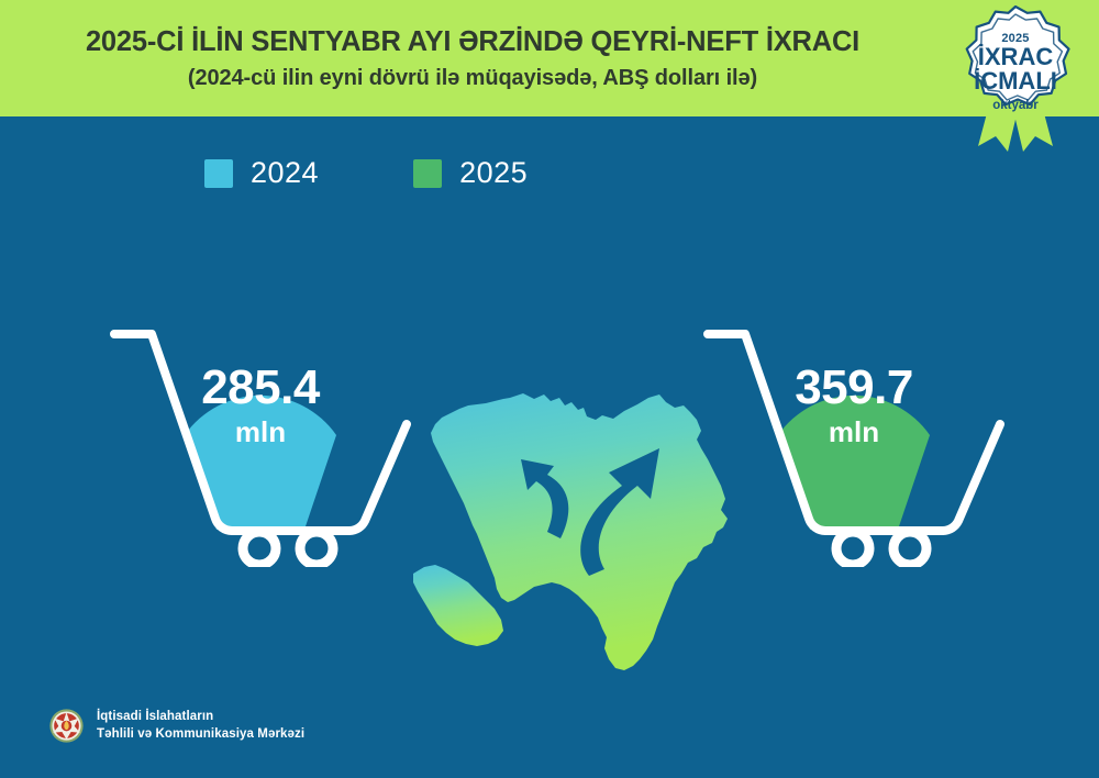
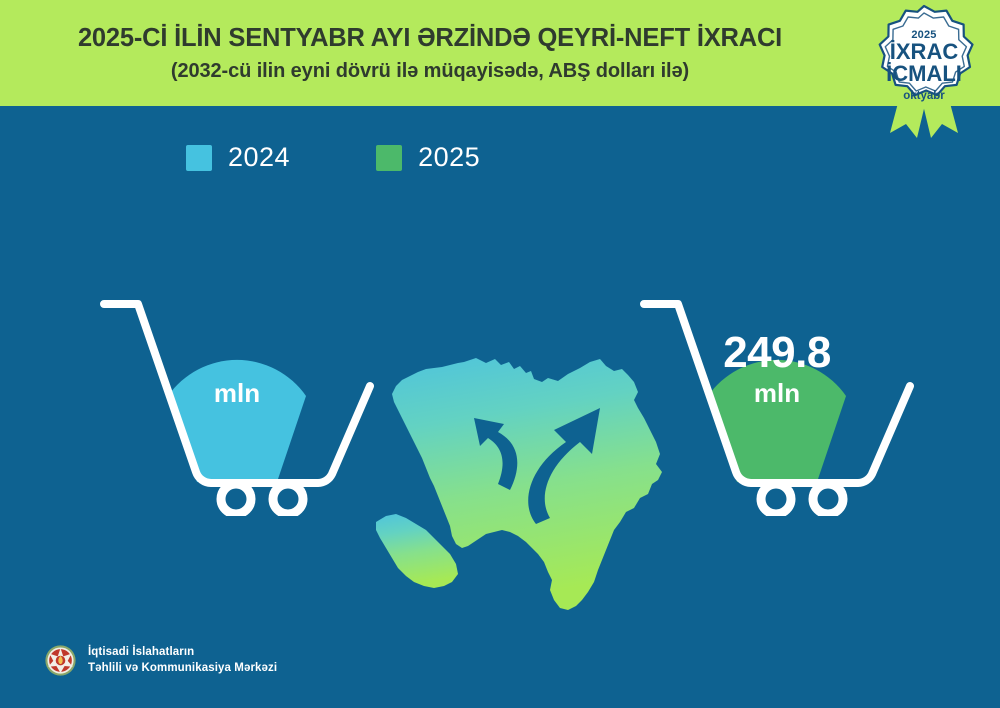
  2025-Cİ İLİN SENTYABR AYI ƏRZİNDƏ QEYRİ-NEFT İXRACI
- (2024-cü ilin eyni dövrü ilə müqayisədə, ABŞ dolları ilə)
+ (2032-cü ilin eyni dövrü ilə müqayisədə, ABŞ dolları ilə)
  2025
  İXRAC
  İCMALI
  oktyabr
  2024
  2025
- 285.4
  mln
- 359.7
+ 249.8
  mln
  İqtisadi İslahatların
  Təhlili və Kommunikasiya Mərkəzi
